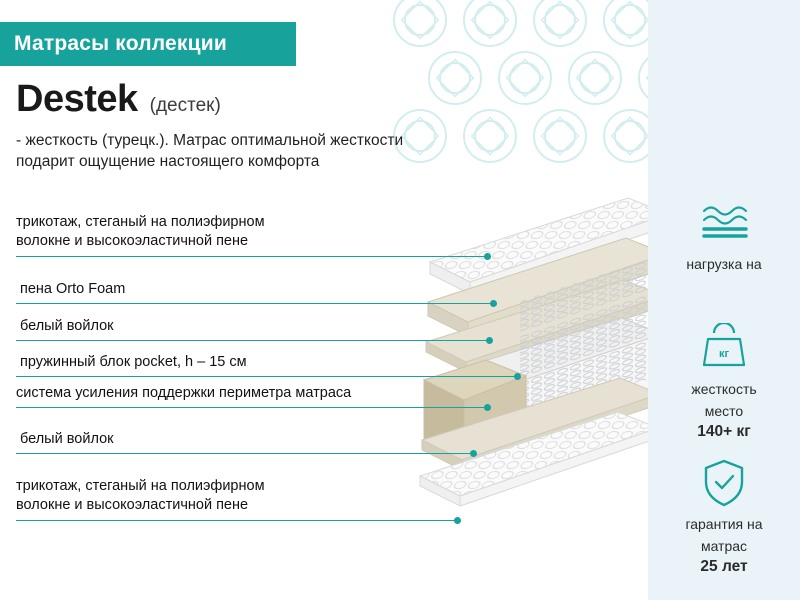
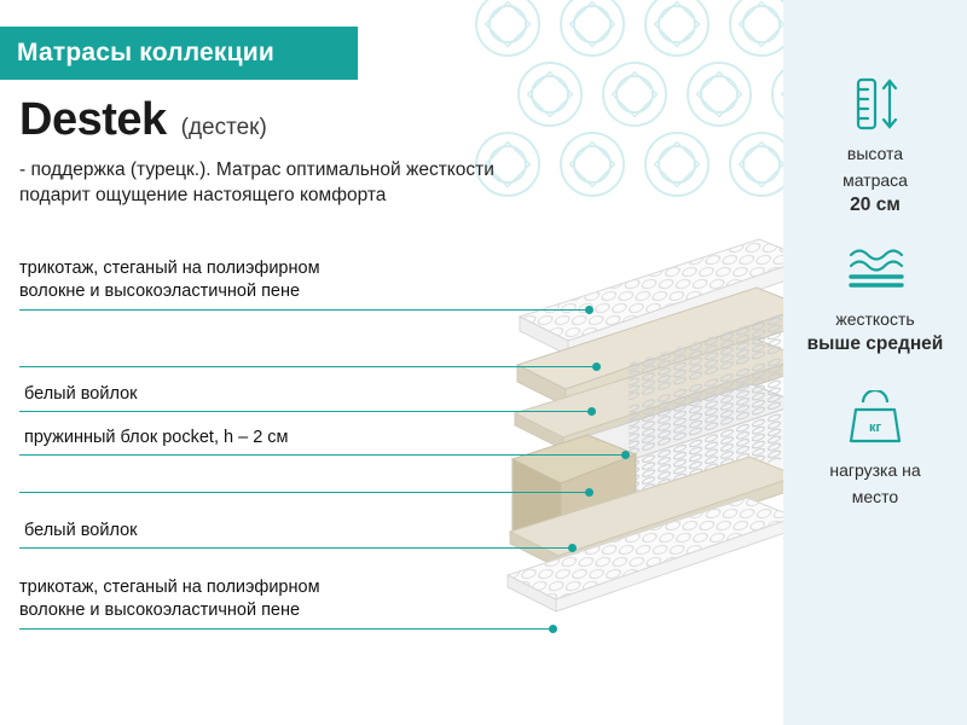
  Матрасы коллекции
  Destek
  (дестек)
- - жесткость (турецк.). Матрас оптимальной жесткости
+ - поддержка (турецк.). Матрас оптимальной жесткости
  подарит ощущение настоящего комфорта
  трикотаж, стеганый на полиэфирном
  волокне и высокоэластичной пене
- пена Orto Foam
  белый войлок
- пружинный блок pocket, h – 15 см
+ пружинный блок pocket, h – 2 см
- система усиления поддержки периметра матраса
  белый войлок
  трикотаж, стеганый на полиэфирном
  волокне и высокоэластичной пене
+ высота
+ матраса
+ 20 см
- нагрузка на
+ жесткость
+ выше средней
  кг
- жесткость
+ нагрузка на
  место
- 140+ кг
- гарантия на
- матрас
- 25 лет
